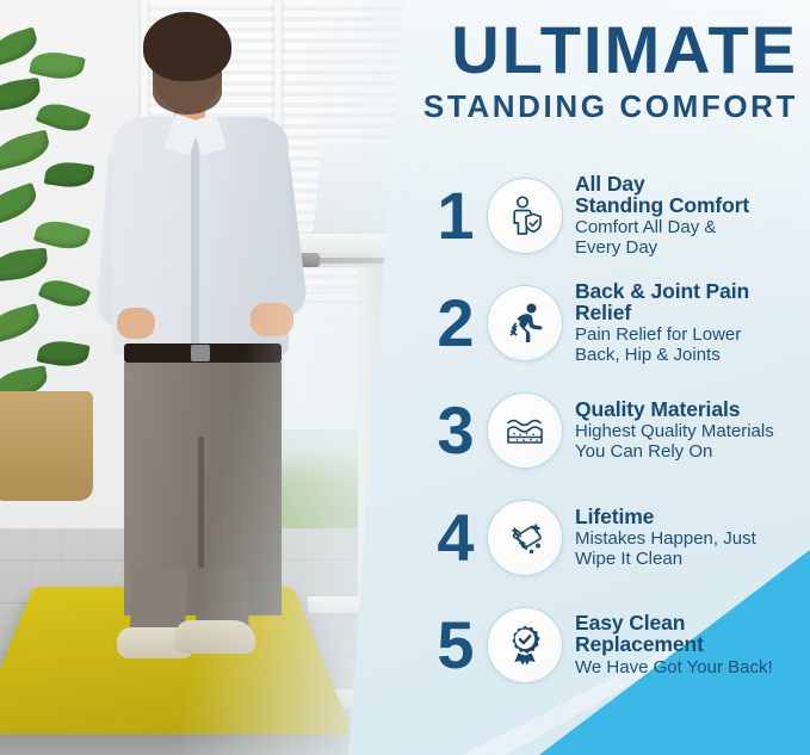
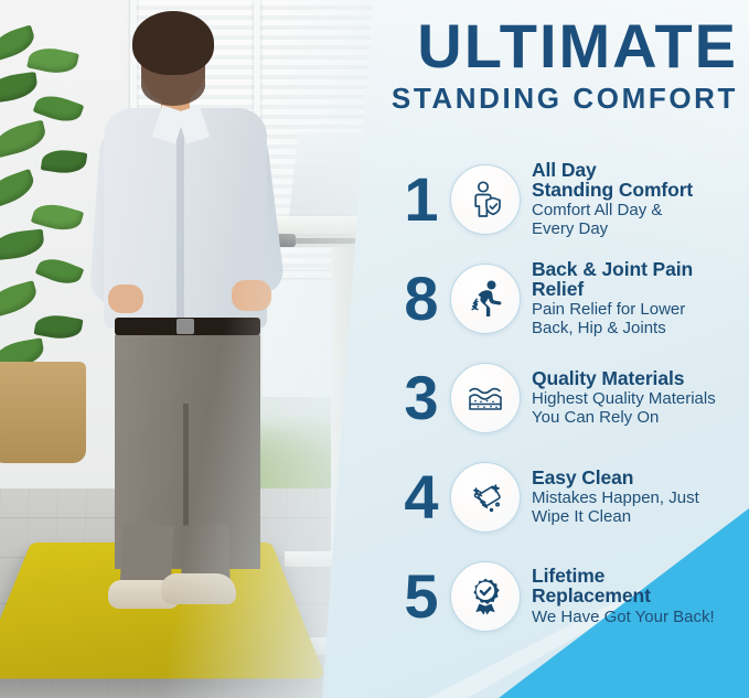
  ULTIMATE
  STANDING COMFORT
  1
  All Day
  Standing Comfort
  Comfort All Day &
  Every Day
- 2
+ 8
  Back & Joint Pain
  Relief
  Pain Relief for Lower
  Back, Hip & Joints
  3
  Quality Materials
  Highest Quality Materials
  You Can Rely On
  4
- Lifetime
+ Easy Clean
  Mistakes Happen, Just
  Wipe It Clean
  5
- Easy Clean
+ Lifetime
  Replacement
  We Have Got Your Back!
